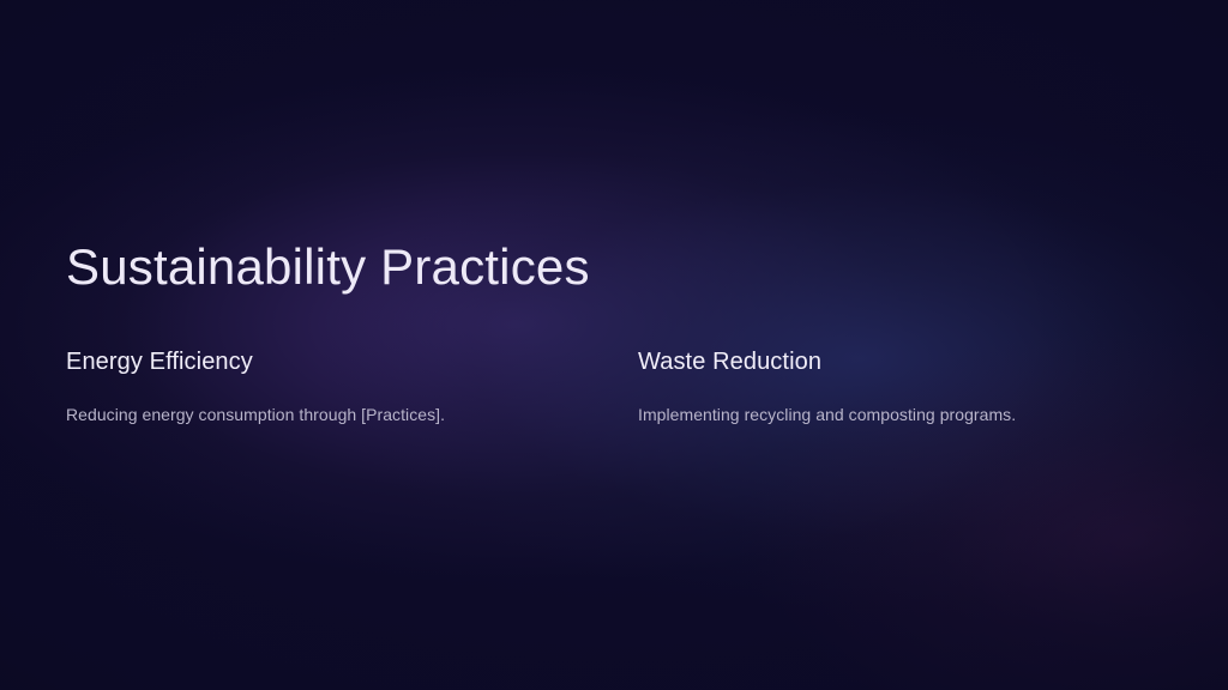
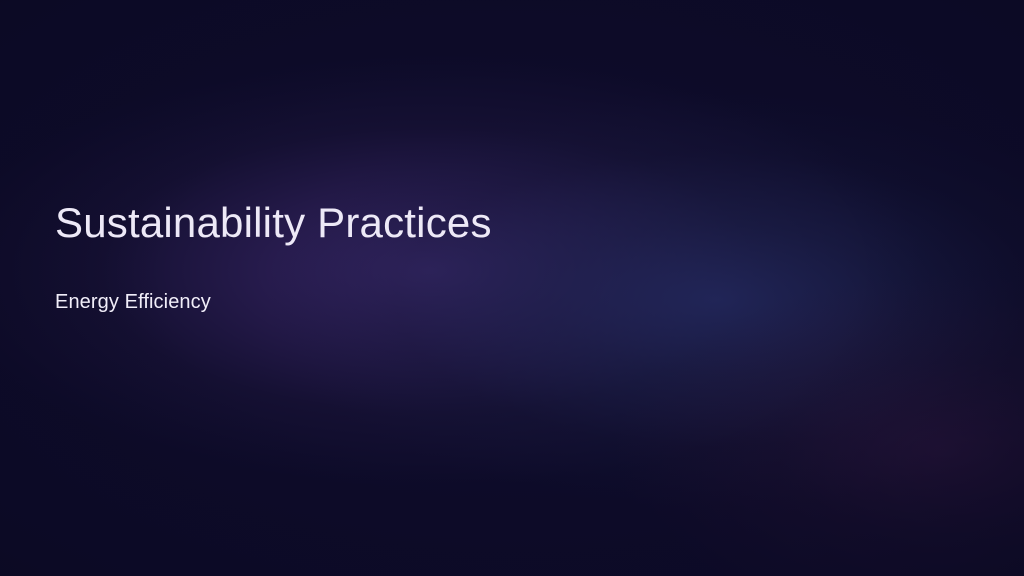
  Sustainability Practices
  Energy Efficiency
- Reducing energy consumption through [Practices].
- Waste Reduction
- Implementing recycling and composting programs.
